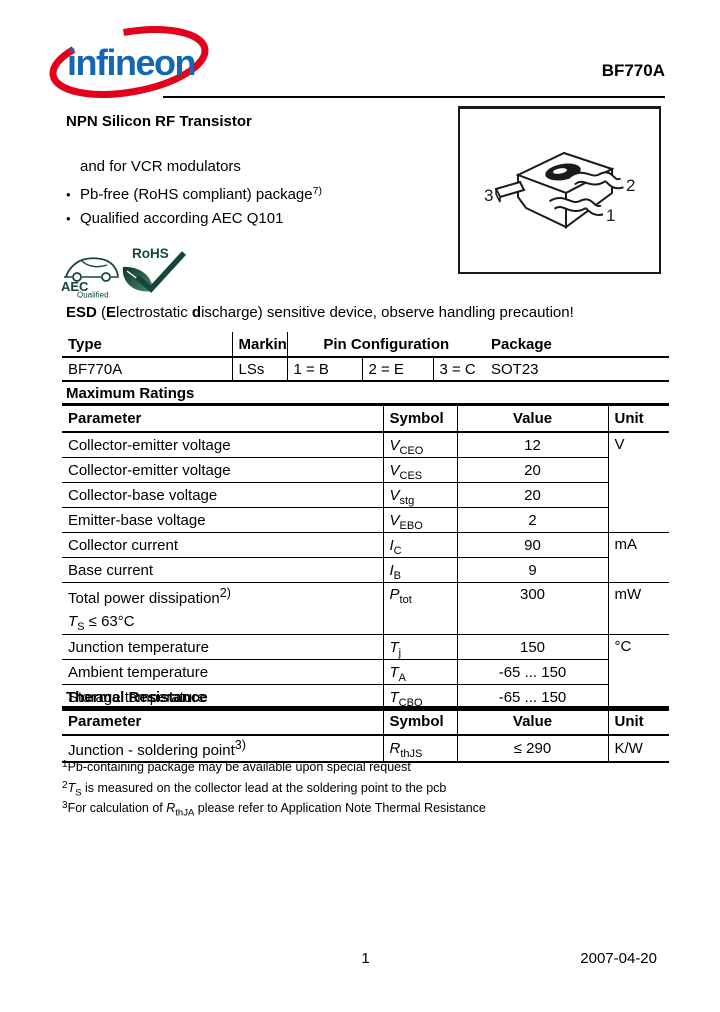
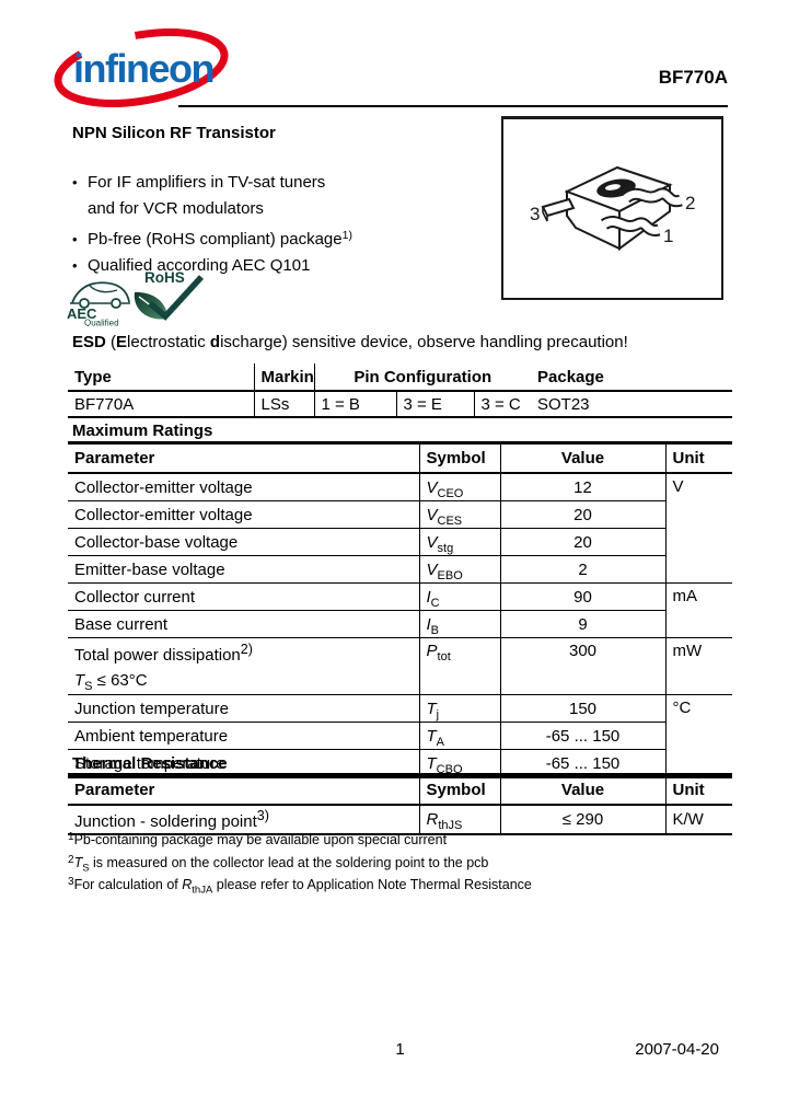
  infineon
  BF770A
  NPN Silicon RF Transistor
  3
  2
  1
+ • For IF amplifiers in TV-sat tuners
  and for VCR modulators
- • Pb-free (RoHS compliant) package7)
+ • Pb-free (RoHS compliant) package1)
  • Qualified according AEC Q101
  AEC
  Qualified
  RoHS
  ESD (Electrostatic discharge) sensitive device, observe handling precaution!
  Type	Markin	Pin Configuration	Package
- BF770A	LSs	1 = B	2 = E	3 = C	SOT23
+ BF770A	LSs	1 = B	3 = E	3 = C	SOT23
  Maximum Ratings
  Parameter	Symbol	Value	Unit
  Collector-emitter voltage	VCEO	12	V
  Collector-emitter voltage	VCES	20
  Collector-base voltage	Vstg	20
  Emitter-base voltage	VEBO	2
  Collector current	IC	90	mA
  Base current	IB	9
  Total power dissipation2) TS ≤ 63°C	Ptot	300	mW
  Junction temperature	Tj	150	°C
  Ambient temperature	TA	-65 ... 150
  Storage temperature	TCBO	-65 ... 150
  Thermal Resistance
  Parameter	Symbol	Value	Unit
  Junction - soldering point3)	RthJS	≤ 290	K/W
- 1Pb-containing package may be available upon special request
+ 1Pb-containing package may be available upon special current
  2TS is measured on the collector lead at the soldering point to the pcb
  3For calculation of RthJA please refer to Application Note Thermal Resistance
  1
  2007-04-20
